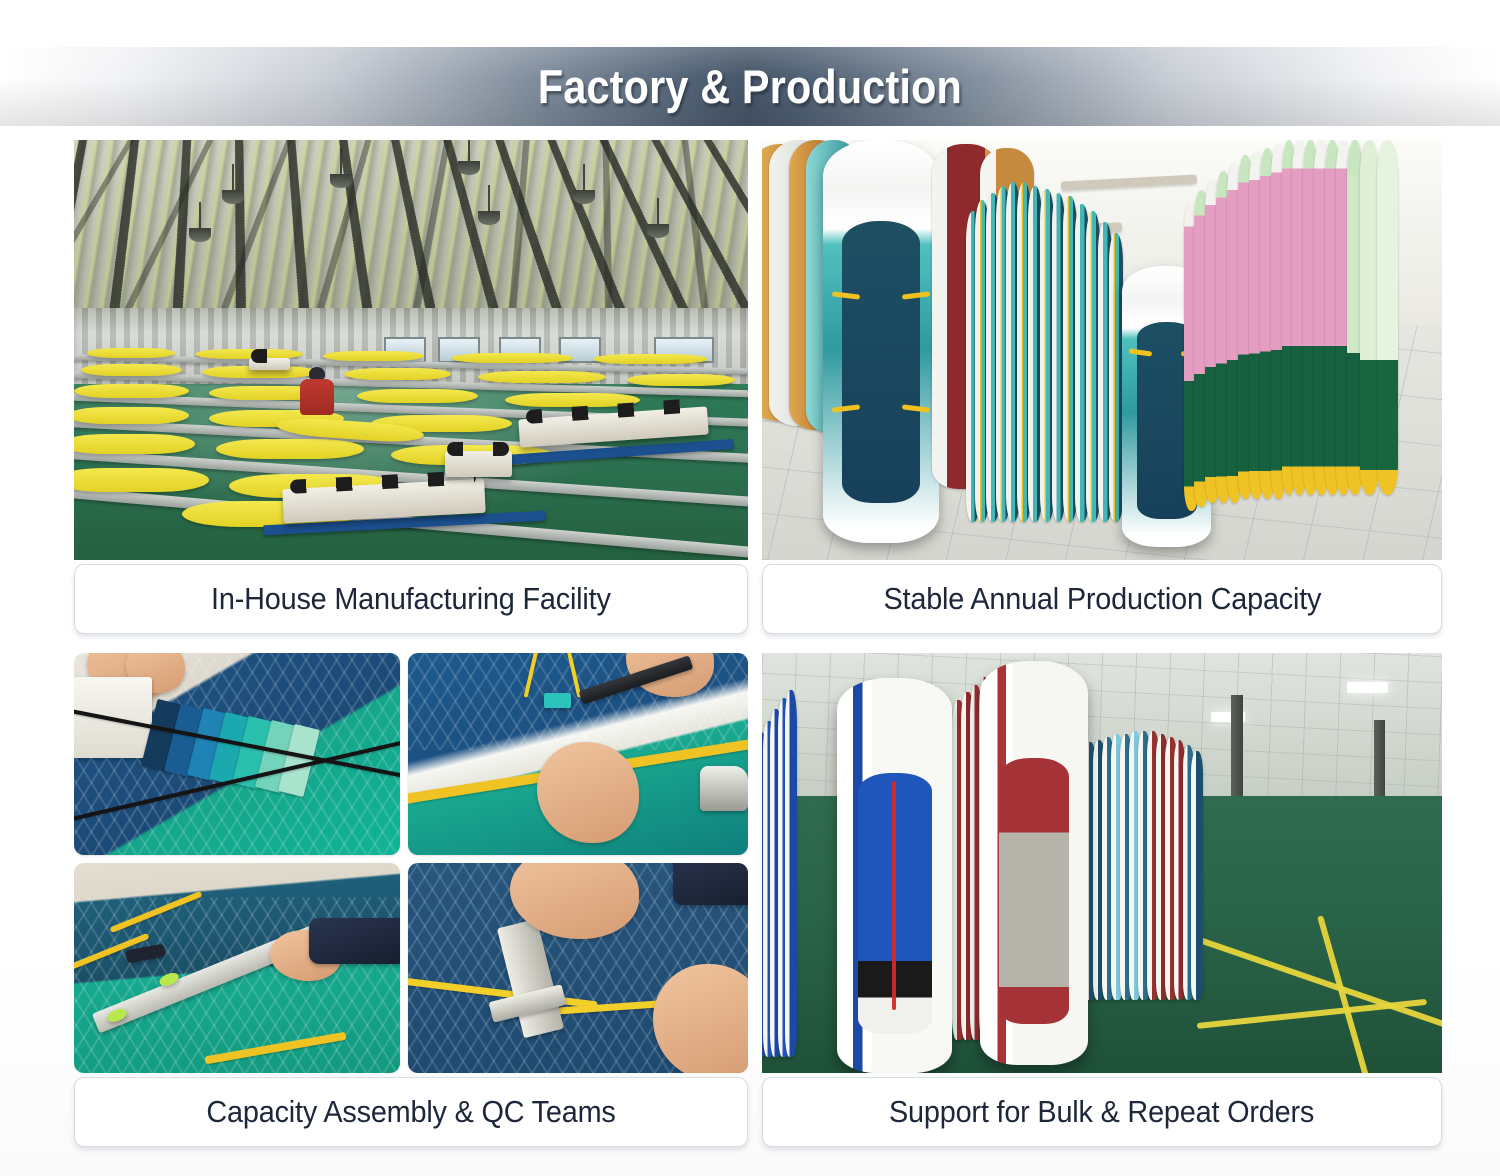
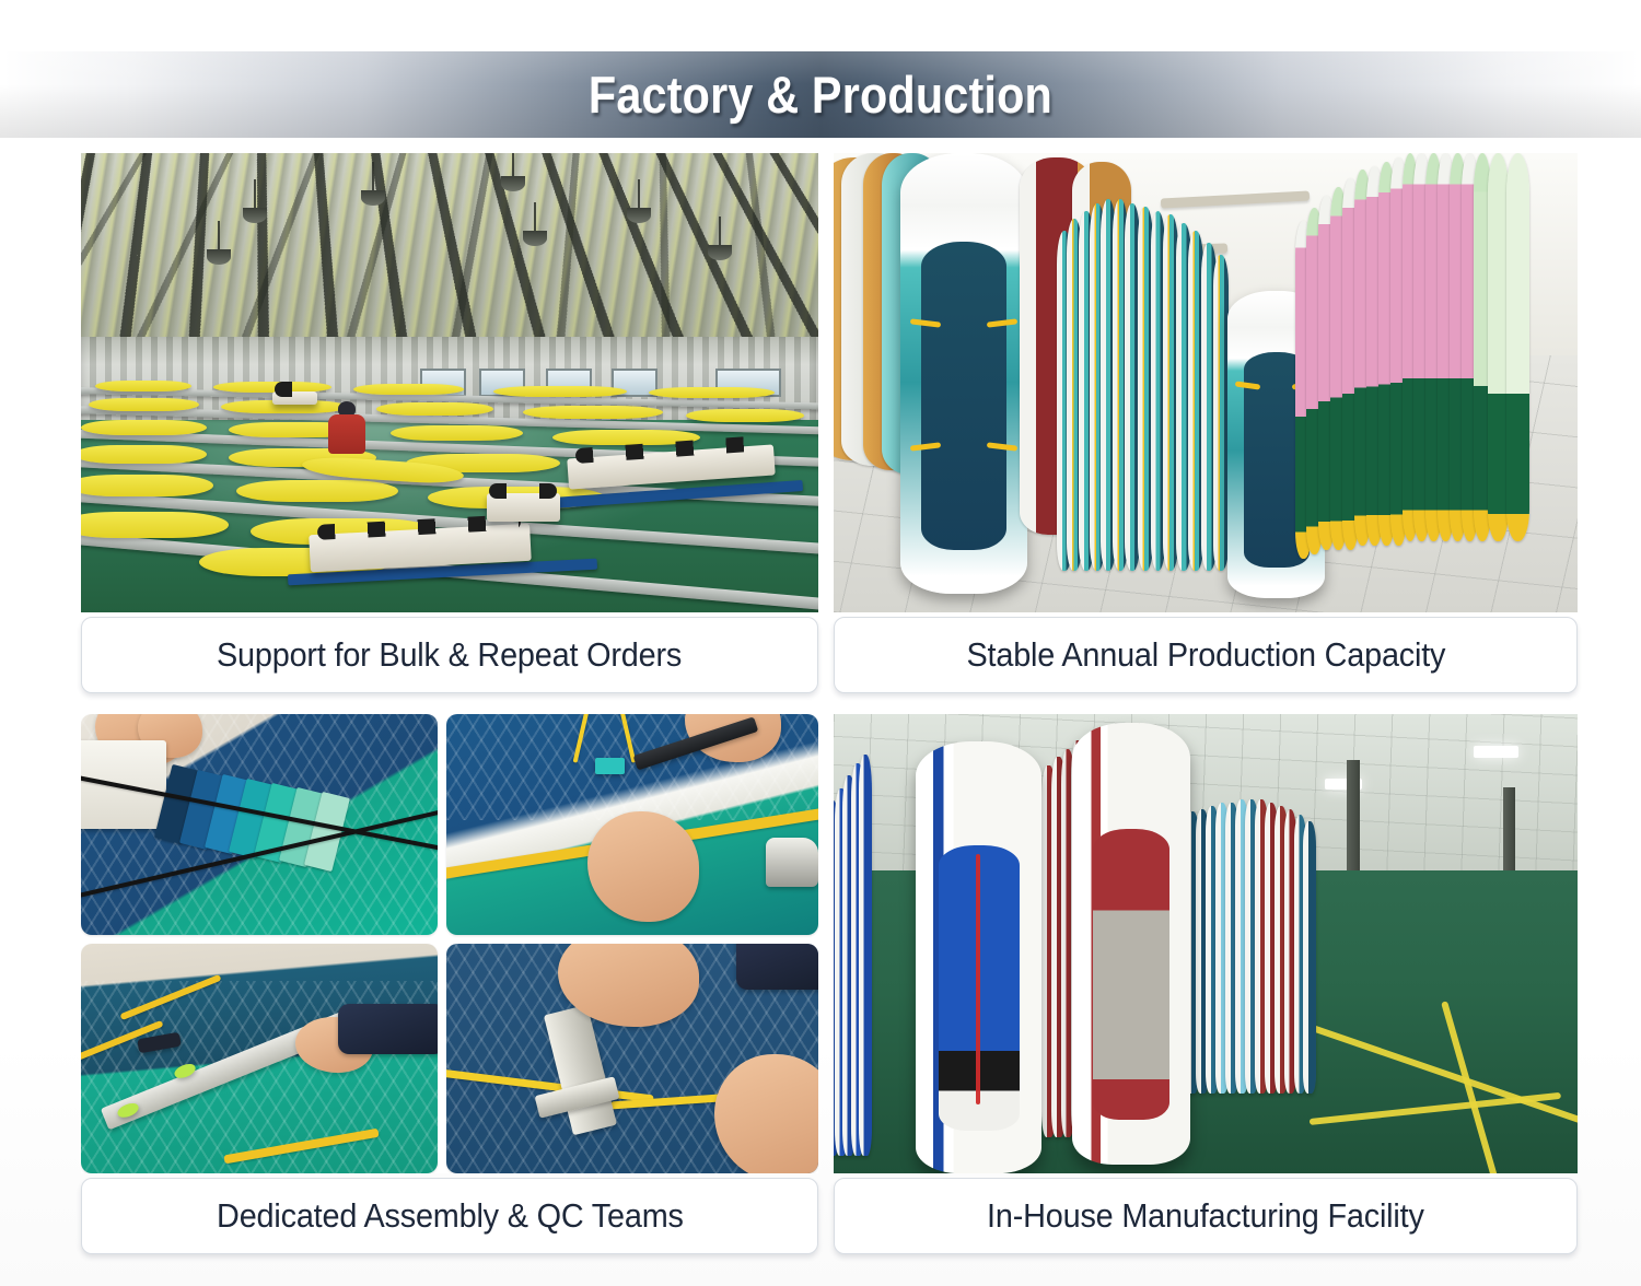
  Factory & Production
- In-House Manufacturing Facility
+ Support for Bulk & Repeat Orders
  Stable Annual Production Capacity
- Capacity Assembly & QC Teams
+ Dedicated Assembly & QC Teams
- Support for Bulk & Repeat Orders
+ In-House Manufacturing Facility
